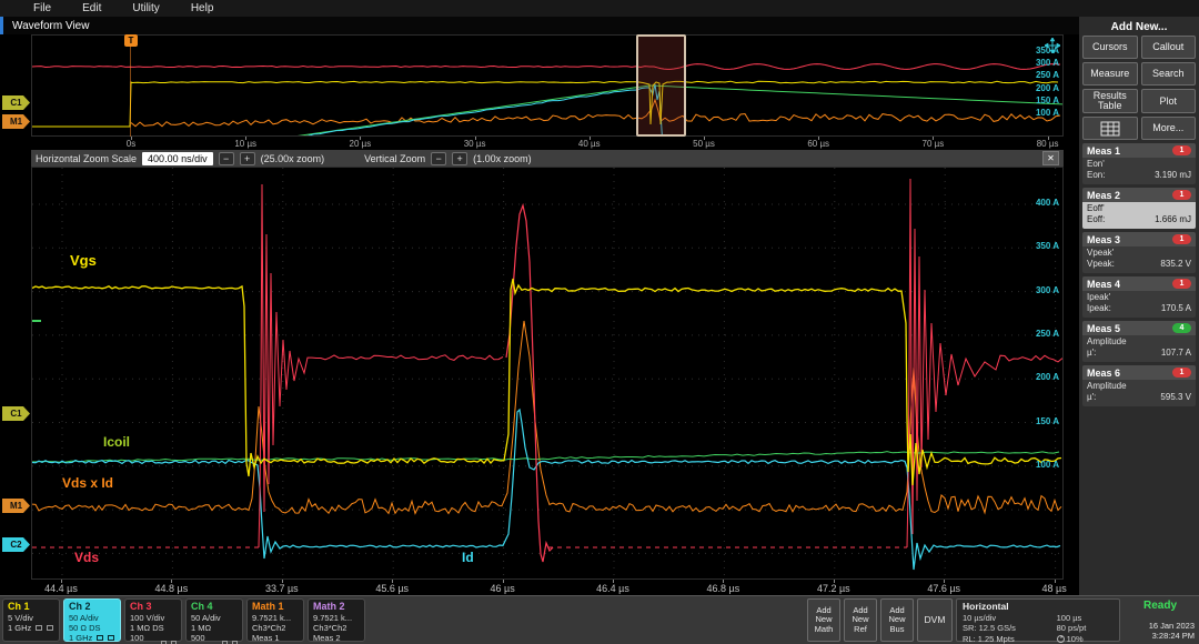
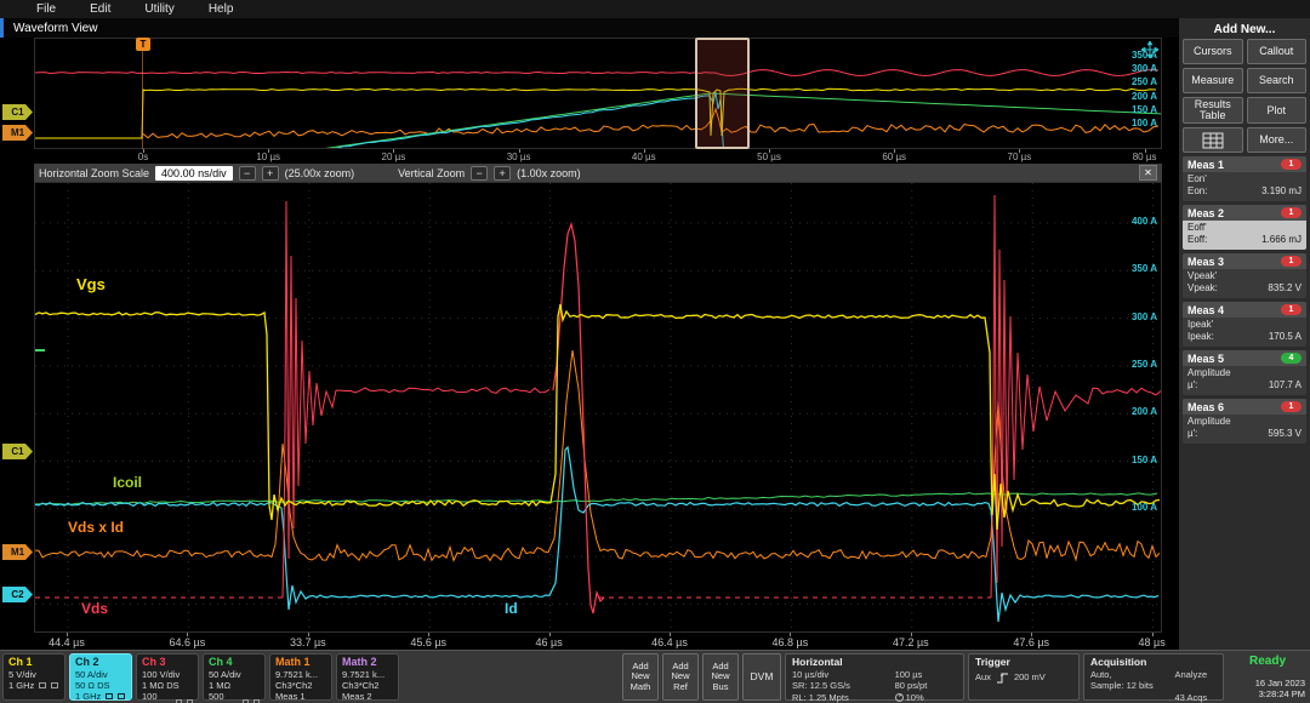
  File
  Edit
  Utility
  Help
  Waveform View
  350 A
  300 A
  250 A
  200 A
  150 A
  100 A
  0s
  10 µs
  20 µs
  30 µs
  40 µs
  50 µs
  60 µs
  70 µs
  80 µs
  Horizontal Zoom Scale
  400.00 ns/div
  −
  +
  (25.00x zoom)
  Vertical Zoom
  −
  +
  (1.00x zoom)
  ✕
  400 A
  350 A
  300 A
  250 A
  200 A
  150 A
  100 A
  Vgs
  Icoil
  Vds x Id
  Vds
  Id
  44.4 µs
- 44.8 µs
+ 64.6 µs
  33.7 µs
  45.6 µs
  46 µs
  46.4 µs
  46.8 µs
  47.2 µs
  47.6 µs
  48 µs
  C1
  M1
  C1
  M1
  C2
  T
  Add New...
  Cursors
  Callout
  Measure
  Search
  Results Table
  Plot
  More...
  Meas 1
  Eon'
  Eon:
  3.190 mJ
  Meas 2
  Eoff'
  Eoff:
  1.666 mJ
  Meas 3
  Vpeak'
  Vpeak:
  835.2 V
  Meas 4
  Ipeak'
  Ipeak:
  170.5 A
  Meas 5
  Amplitude
  µ':
  107.7 A
  Meas 6
  Amplitude
  µ':
  595.3 V
  Ch 1
  5 V/div
  1 GHz
  Ch 2
  50 A/div
  50 Ω DS
  1 GHz
  Ch 3
  100 V/div
  1 MΩ DS
  Ch 4
  50 A/div
  1 MΩ
  Math 1
  9.7521 k...
  Ch3*Ch2
  Meas 1
  Math 2
  9.7521 k...
  Ch3*Ch2
  Meas 2
  Add New Math
  Add New Ref
  Add New Bus
  DVM
  Horizontal
  10 µs/div
  100 µs
  SR: 12.5 GS/s
  80 ps/pt
  RL: 1.25 Mpts
  10%
+ Trigger
+ Aux
+ 200 mV
+ Acquisition
+ Auto,
+ Analyze
+ Sample: 12 bits
+ 43 Acqs
  Ready
  16 Jan 2023
  3:28:24 PM
